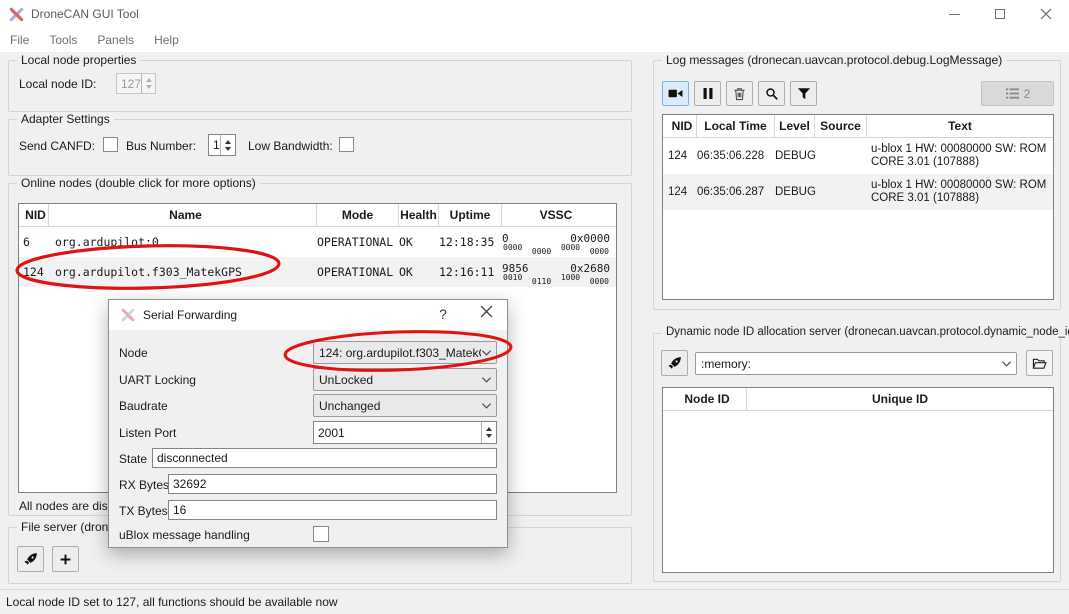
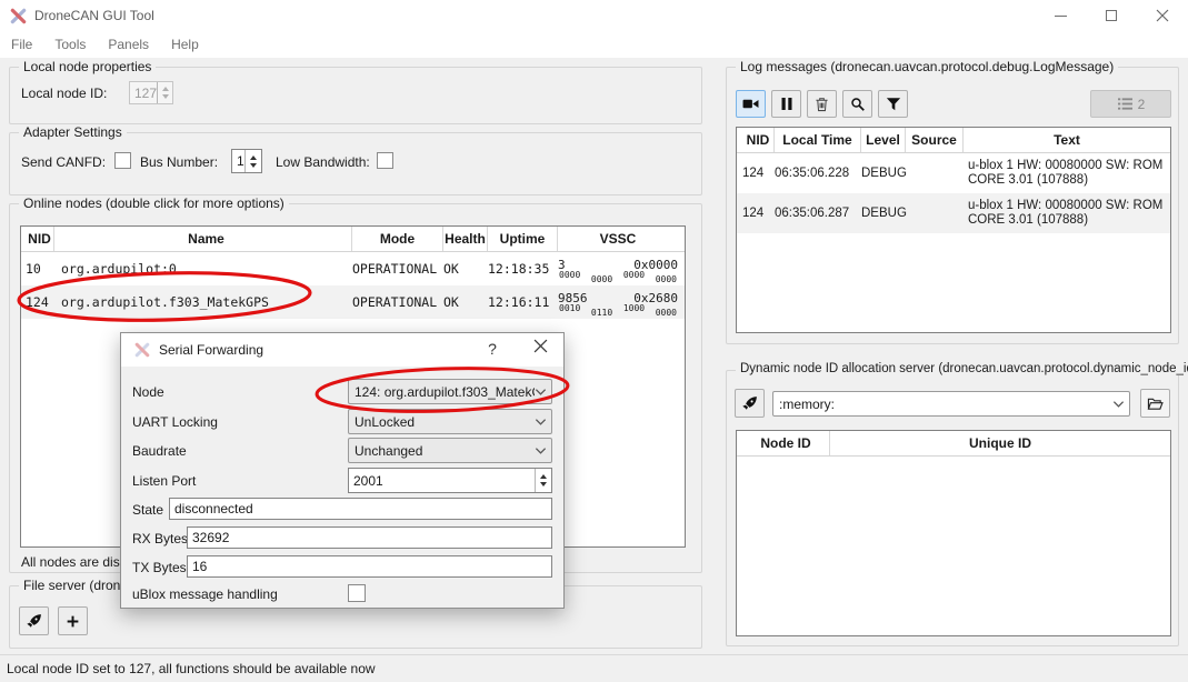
  DroneCAN GUI Tool
  File
  Tools
  Panels
  Help
  Local node properties
  Local node ID:
  127
  Adapter Settings
  Send CANFD:
  Bus Number:
  1
  Low Bandwidth:
  Online nodes (double click for more options)
  NID
  Name
  Mode
  Health
  Uptime
  VSSC
- 6
+ 10
  org.ardupilot:0
  OPERATIONAL
  OK
  12:18:35
- 0
+ 3
  0x0000
  0000
  0000
  0000
  0000
  124
  org.ardupilot.f303_MatekGPS
  OPERATIONAL
  OK
  12:16:11
  9856
  0x2680
  0010
  0110
  1000
  0000
  Log messages (dronecan.uavcan.protocol.debug.LogMessage)
  2
  NID
  Local Time
  Level
  Source
  Text
  124
  06:35:06.228
  DEBUG
  u-blox 1 HW: 00080000 SW: ROM CORE 3.01 (107888)
  124
  06:35:06.287
  DEBUG
  u-blox 1 HW: 00080000 SW: ROM CORE 3.01 (107888)
  Dynamic node ID allocation server (dronecan.uavcan.protocol.dynamic_node_i
  :memory:
  Node ID
  Unique ID
  Serial Forwarding
  ?
  Node
  124: org.ardupilot.f303_Matek
  UART Locking
  UnLocked
  Baudrate
  Unchanged
  Listen Port
  2001
  State
  disconnected
  RX Bytes
  32692
  TX Bytes
  16
  uBlox message handling
  Local node ID set to 127, all functions should be available now
